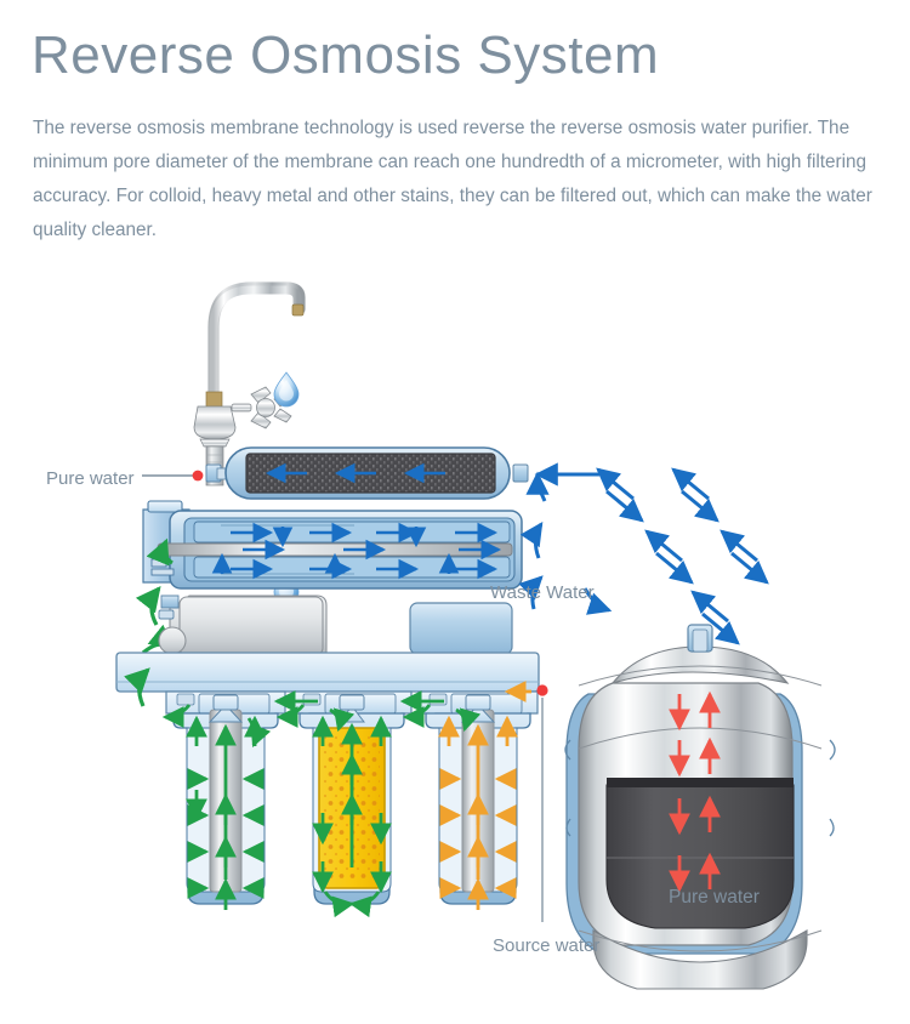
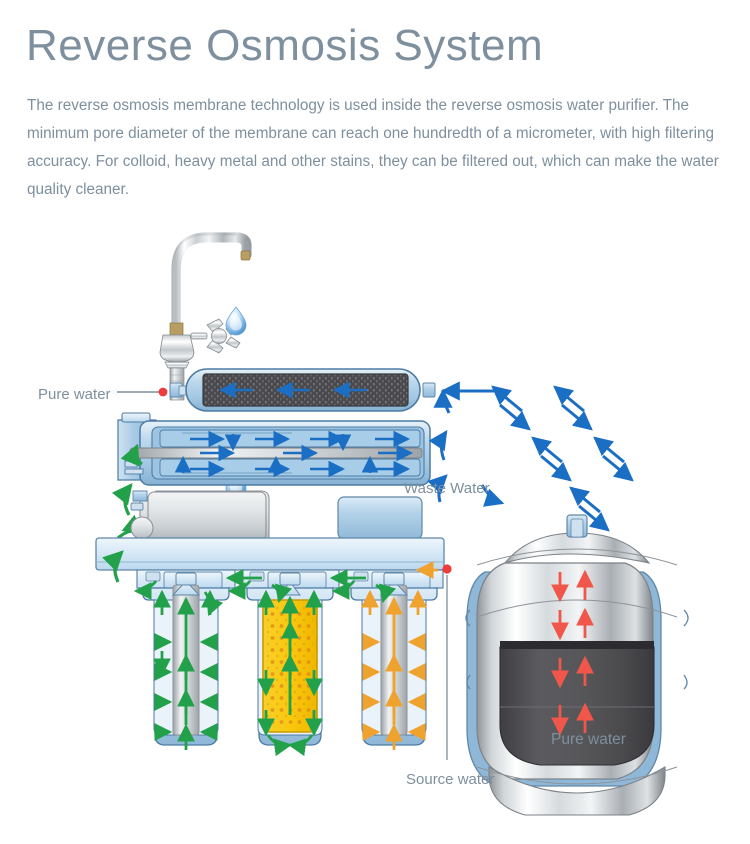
  Reverse Osmosis System
- The reverse osmosis membrane technology is used reverse the reverse osmosis water purifier. The minimum pore diameter of the membrane can reach one hundredth of a micrometer, with high filtering accuracy. For colloid, heavy metal and other stains, they can be filtered out, which can make the water quality cleaner.
+ The reverse osmosis membrane technology is used inside the reverse osmosis water purifier. The minimum pore diameter of the membrane can reach one hundredth of a micrometer, with high filtering accuracy. For colloid, heavy metal and other stains, they can be filtered out, which can make the water quality cleaner.
  Pure water
  Waste Water
  Source water
  Pure water
